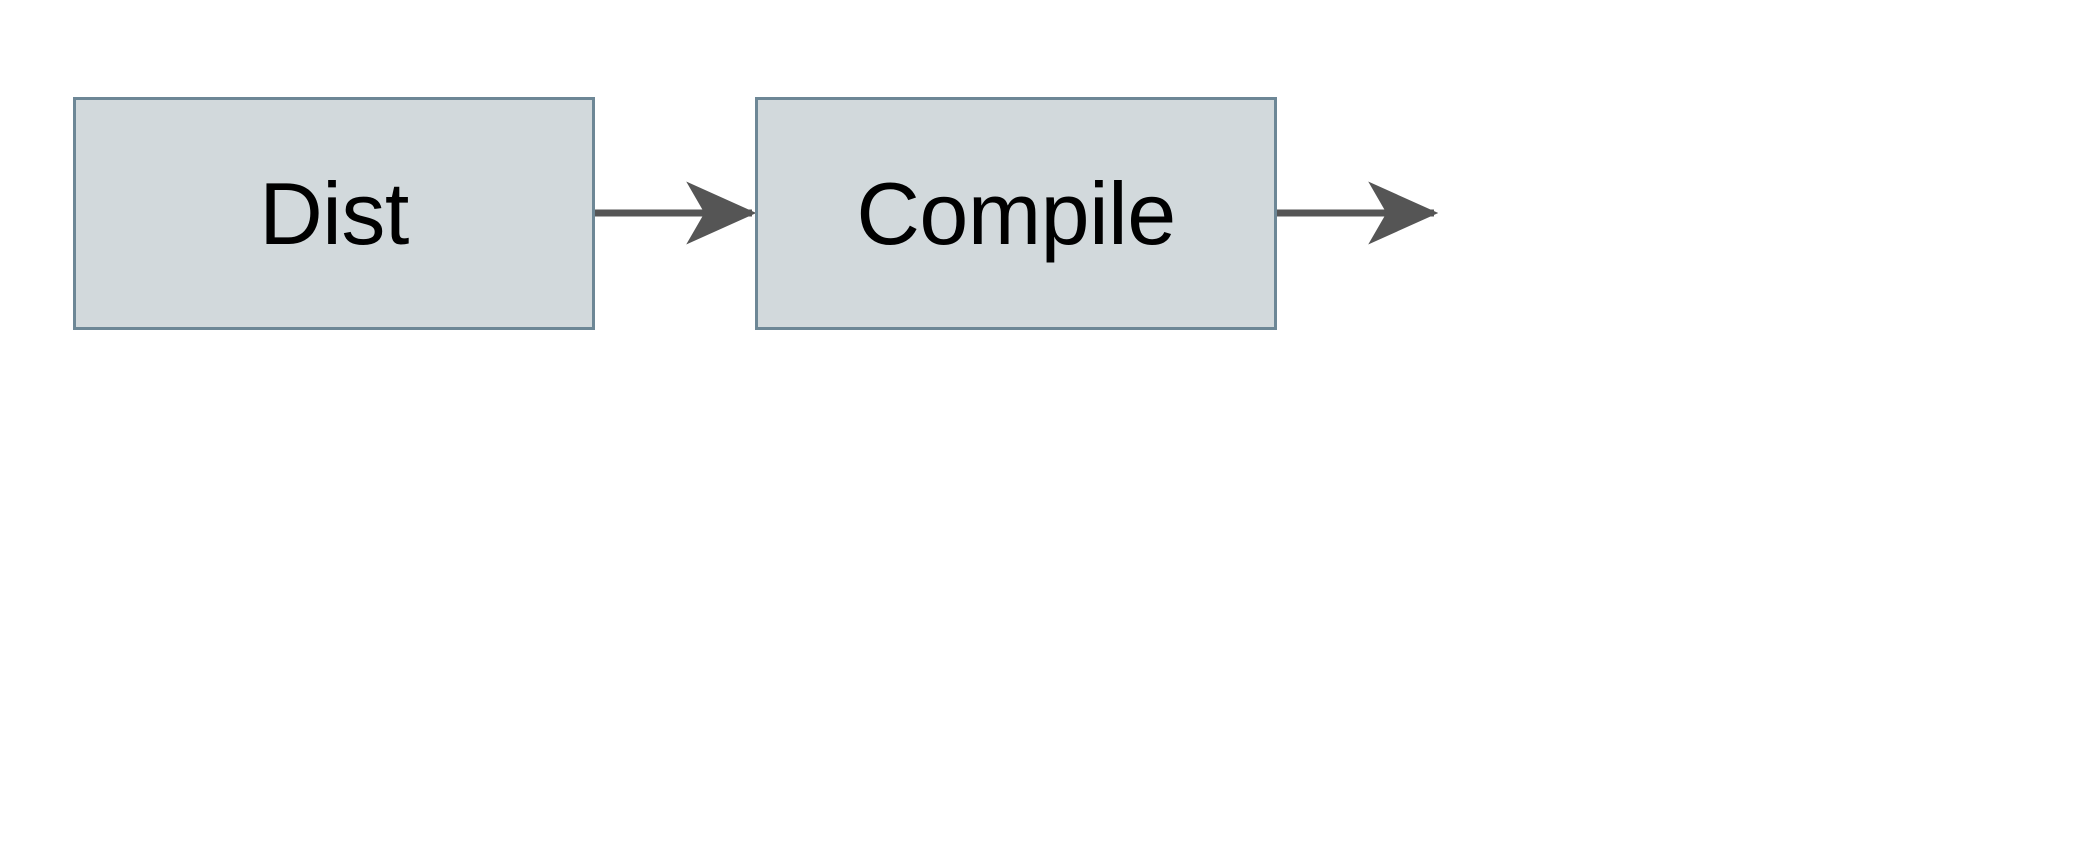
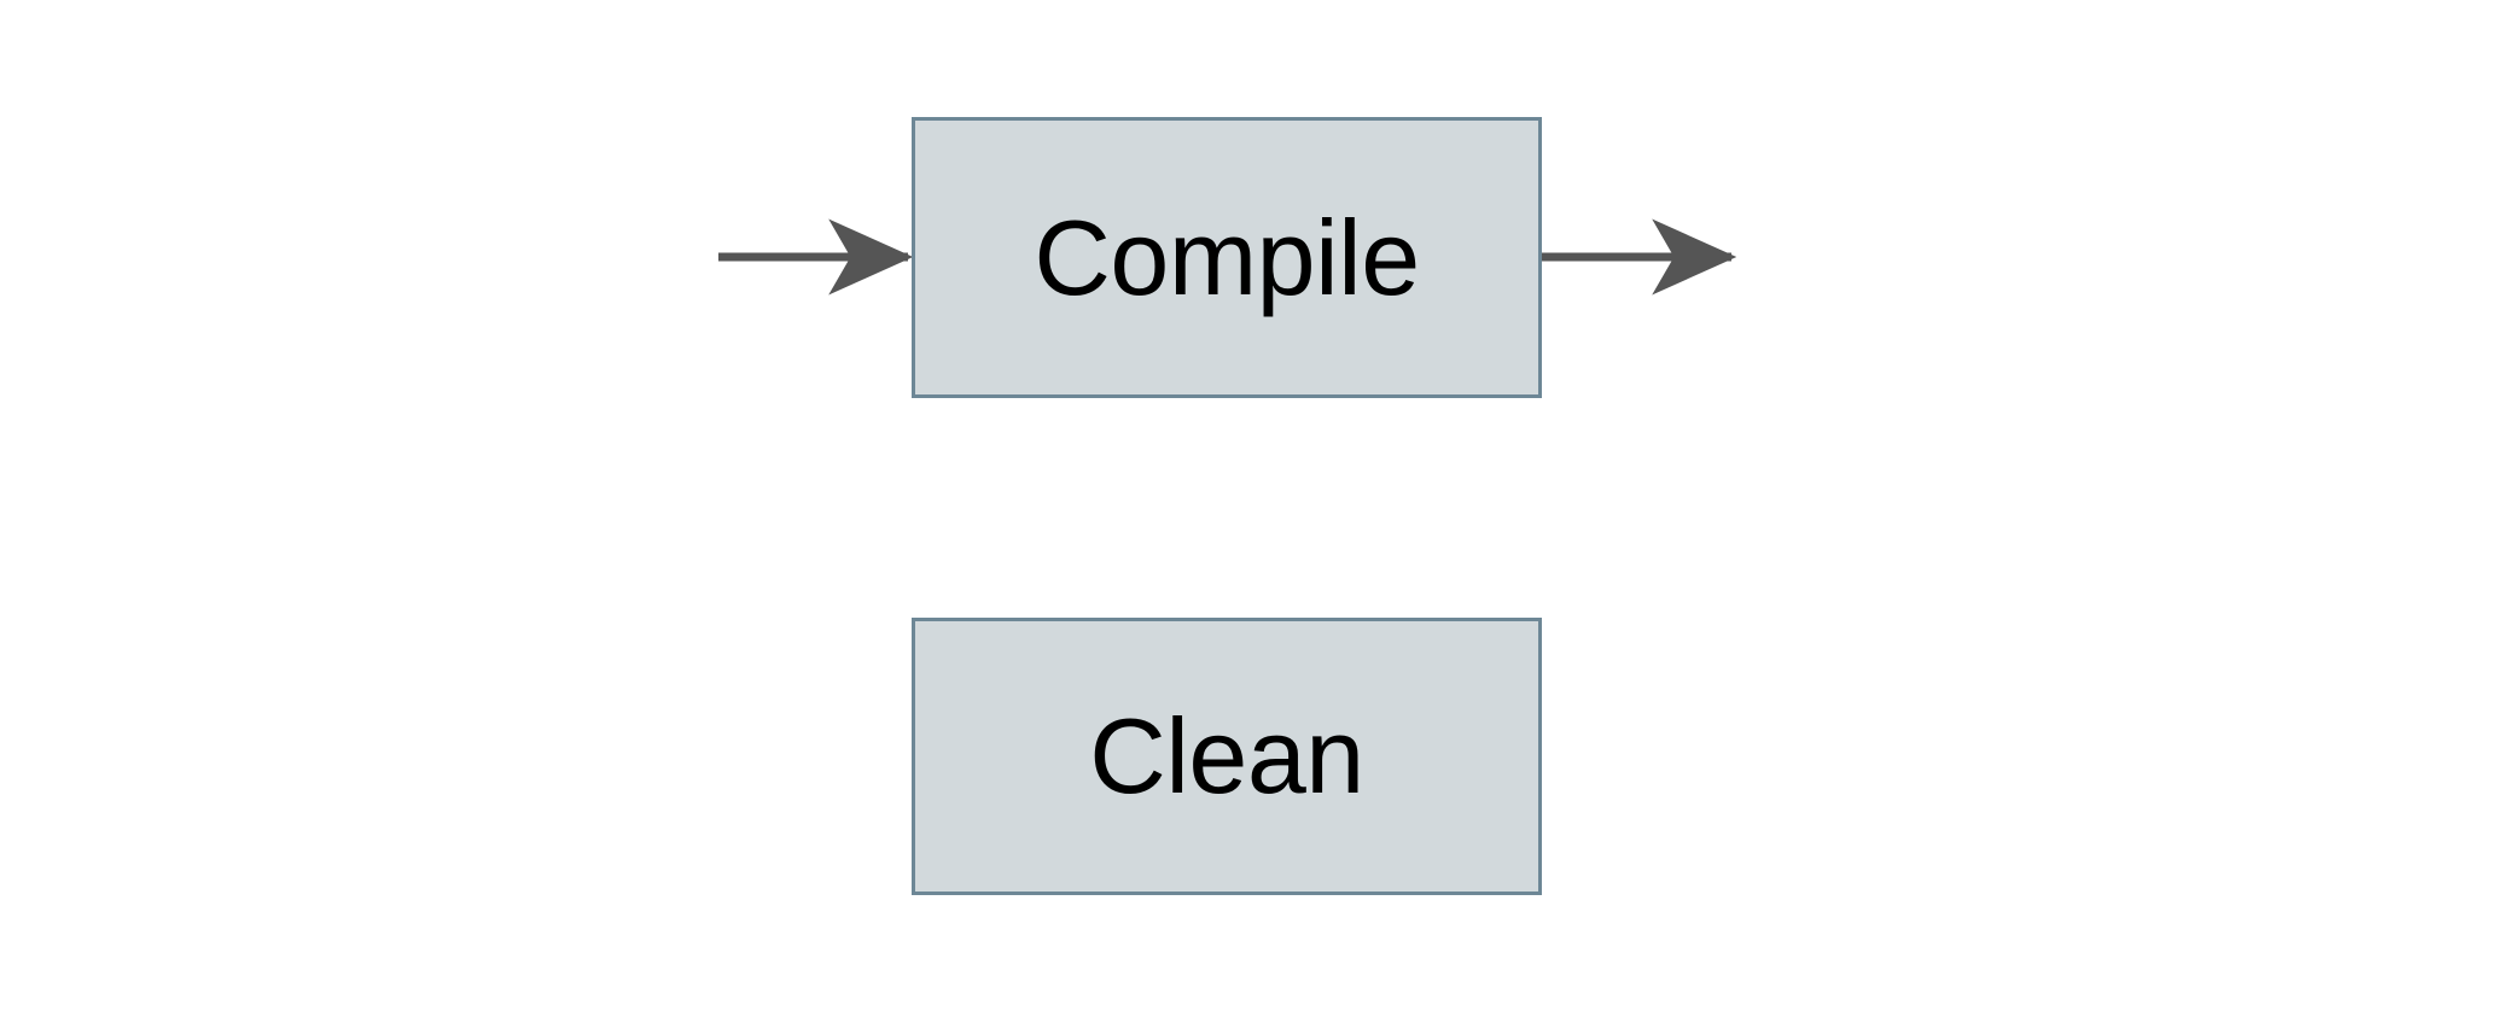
- Dist
  Compile
+ Clean
